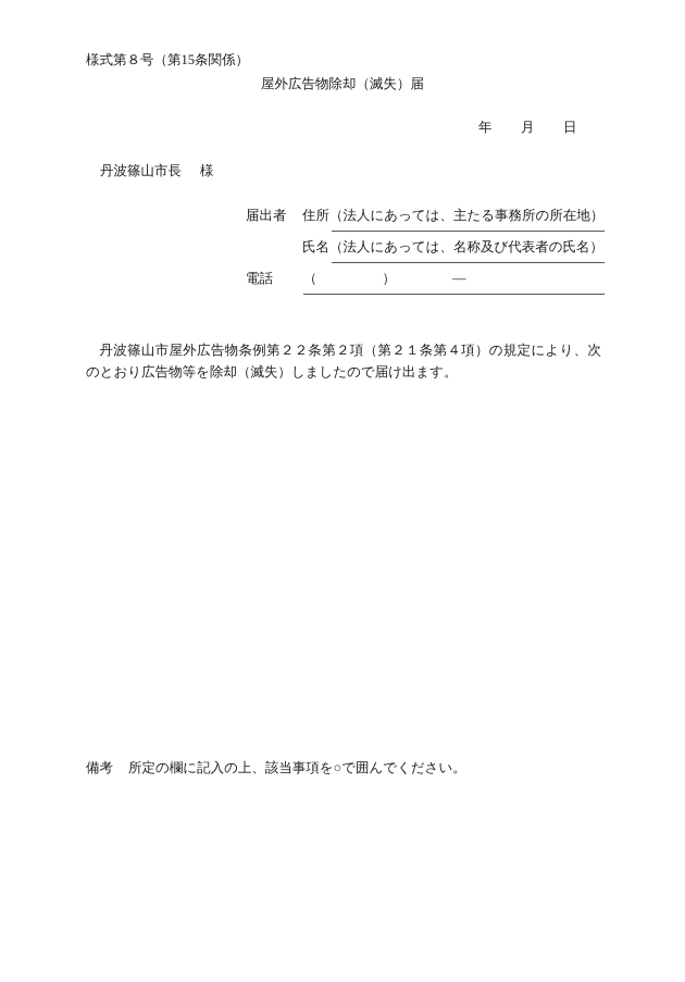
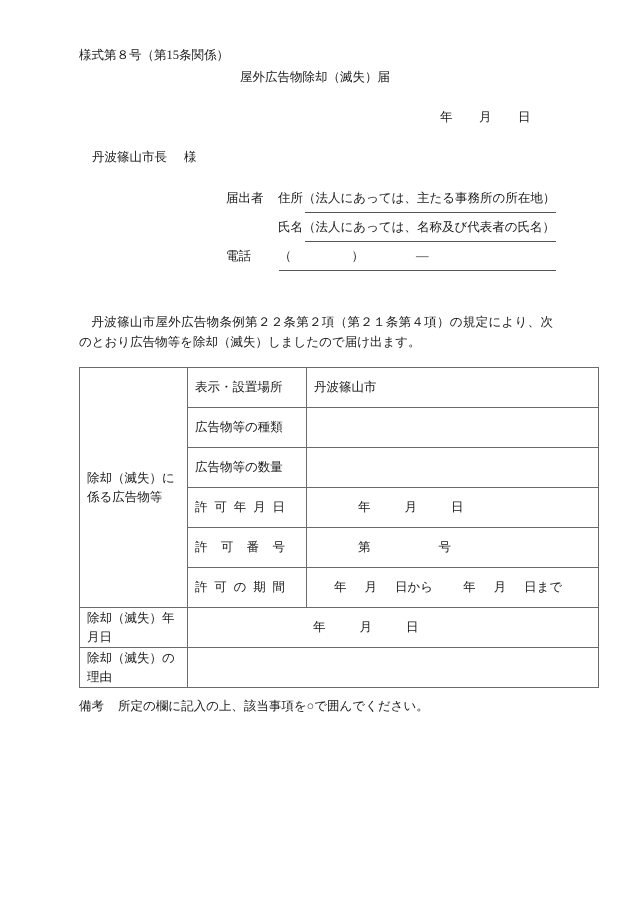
  様式第８号（第15条関係）
  屋外広告物除却（滅失）届
  年 月 日
  丹波篠山市長 様
  届出者 住所（法人にあっては、主たる事務所の所在地）
  氏名（法人にあっては、名称及び代表者の氏名）
  電話
  （ ） ―
  丹波篠山市屋外広告物条例第２２条第２項（第２１条第４項）の規定により、次のとおり広告物等を除却（滅失）しましたので届け出ます。
+ 除却（滅失）に係る広告物等	表示・設置場所	丹波篠山市
+ 広告物等の種類
+ 広告物等の数量
+ 許 可 年 月 日	年 月 日
+ 許 可 番 号	第 号
+ 許 可 の 期 間	年 月 日から 年 月 日まで
+ 除却（滅失）年月日	年 月 日
+ 除却（滅失）の理由
  備考 所定の欄に記入の上、該当事項を○で囲んでください。
